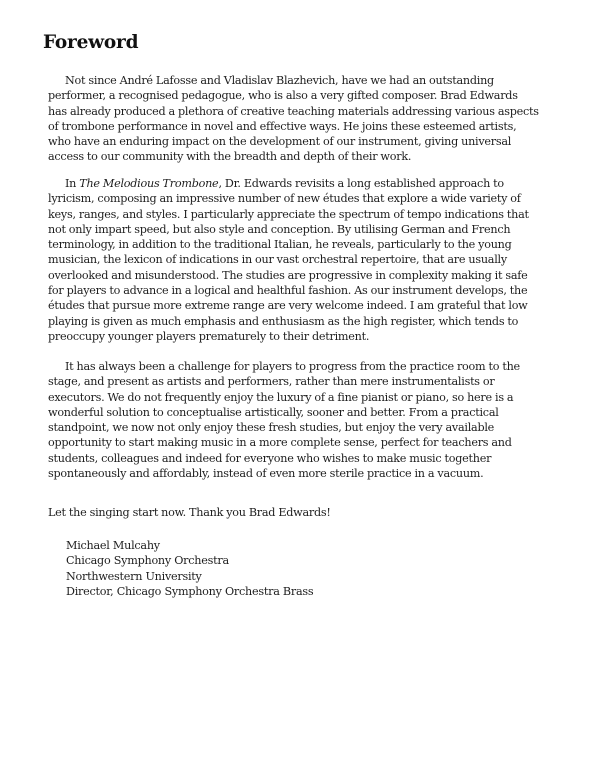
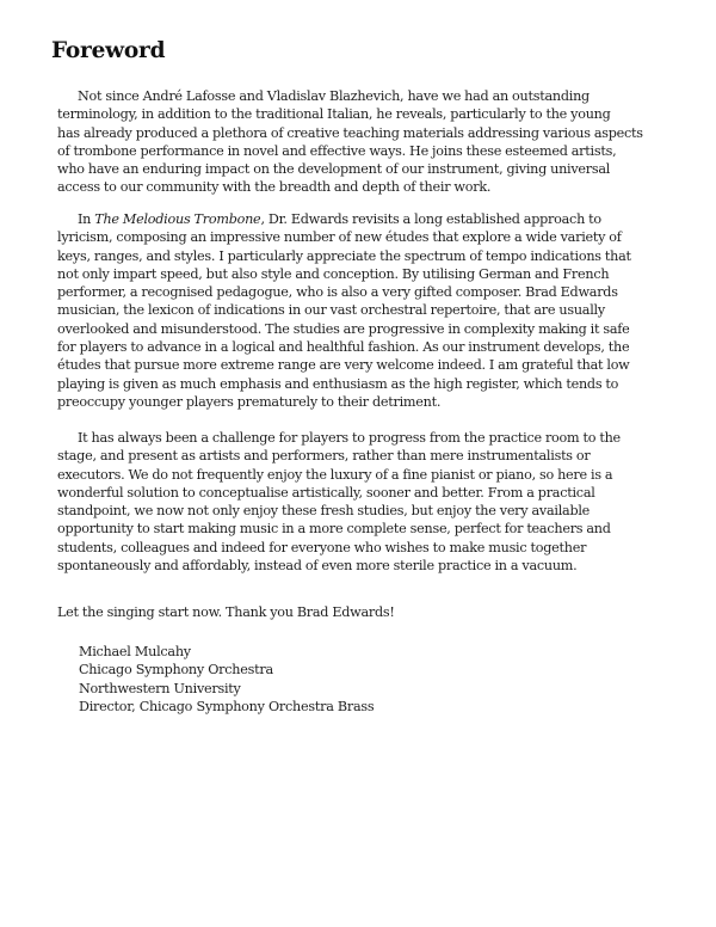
  Foreword
  Not since André Lafosse and Vladislav Blazhevich, have we had an outstanding
- performer, a recognised pedagogue, who is also a very gifted composer. Brad Edwards
+ terminology, in addition to the traditional Italian, he reveals, particularly to the young
  has already produced a plethora of creative teaching materials addressing various aspects
  of trombone performance in novel and effective ways. He joins these esteemed artists,
  who have an enduring impact on the development of our instrument, giving universal
  access to our community with the breadth and depth of their work.
  In The Melodious Trombone, Dr. Edwards revisits a long established approach to
  lyricism, composing an impressive number of new études that explore a wide variety of
  keys, ranges, and styles. I particularly appreciate the spectrum of tempo indications that
  not only impart speed, but also style and conception. By utilising German and French
- terminology, in addition to the traditional Italian, he reveals, particularly to the young
+ performer, a recognised pedagogue, who is also a very gifted composer. Brad Edwards
  musician, the lexicon of indications in our vast orchestral repertoire, that are usually
  overlooked and misunderstood. The studies are progressive in complexity making it safe
  for players to advance in a logical and healthful fashion. As our instrument develops, the
  études that pursue more extreme range are very welcome indeed. I am grateful that low
  playing is given as much emphasis and enthusiasm as the high register, which tends to
  preoccupy younger players prematurely to their detriment.
  It has always been a challenge for players to progress from the practice room to the
  stage, and present as artists and performers, rather than mere instrumentalists or
  executors. We do not frequently enjoy the luxury of a fine pianist or piano, so here is a
  wonderful solution to conceptualise artistically, sooner and better. From a practical
  standpoint, we now not only enjoy these fresh studies, but enjoy the very available
  opportunity to start making music in a more complete sense, perfect for teachers and
  students, colleagues and indeed for everyone who wishes to make music together
  spontaneously and affordably, instead of even more sterile practice in a vacuum.
  Let the singing start now. Thank you Brad Edwards!
  Michael Mulcahy
  Chicago Symphony Orchestra
  Northwestern University
  Director, Chicago Symphony Orchestra Brass
